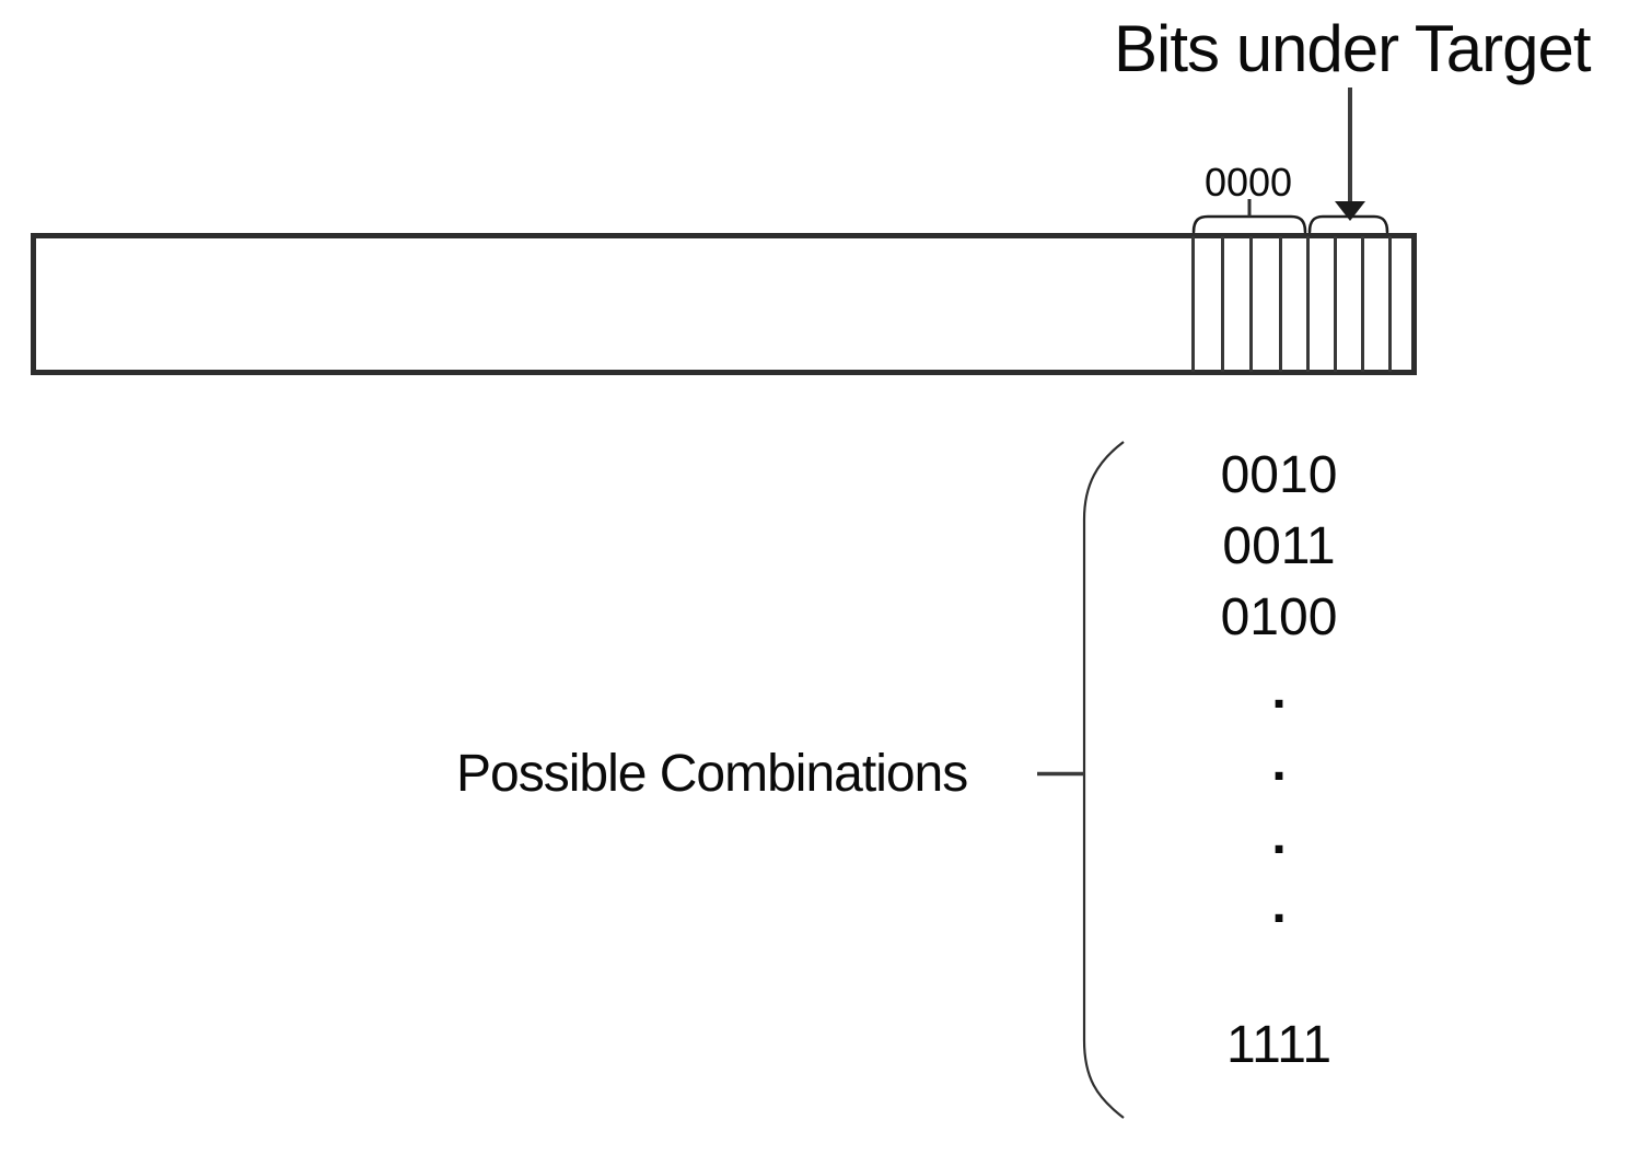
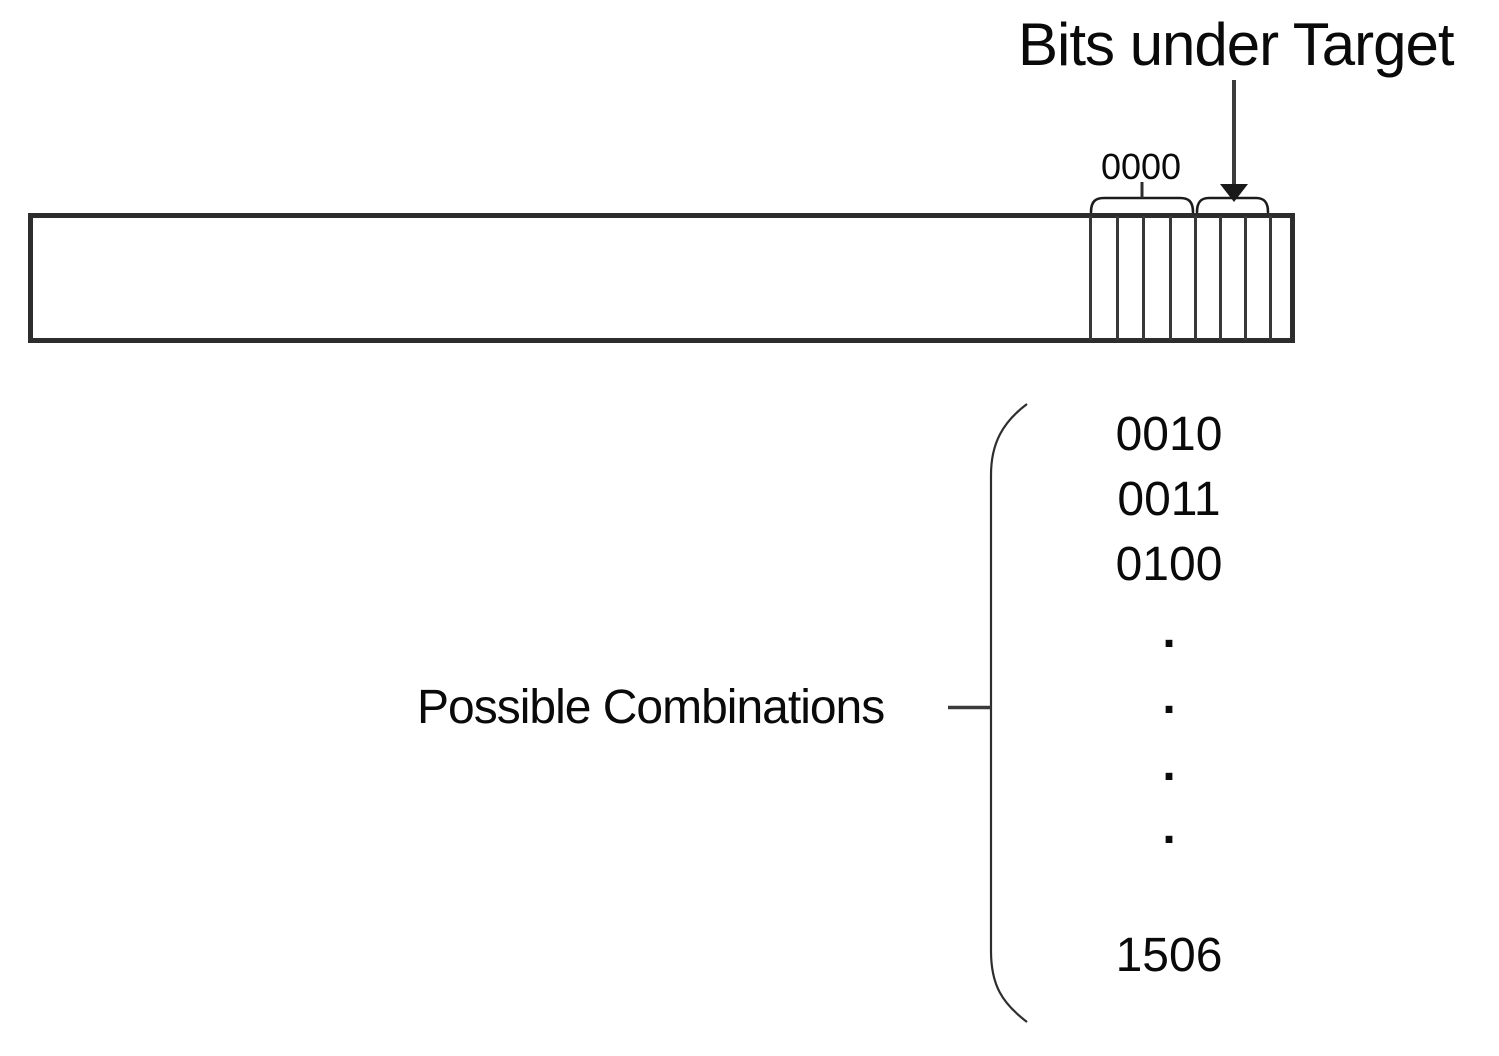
  Bits under Target
  0000
  Possible Combinations
  0010
  0011
  0100
  .
  .
  .
  .
- 1111
+ 1506
